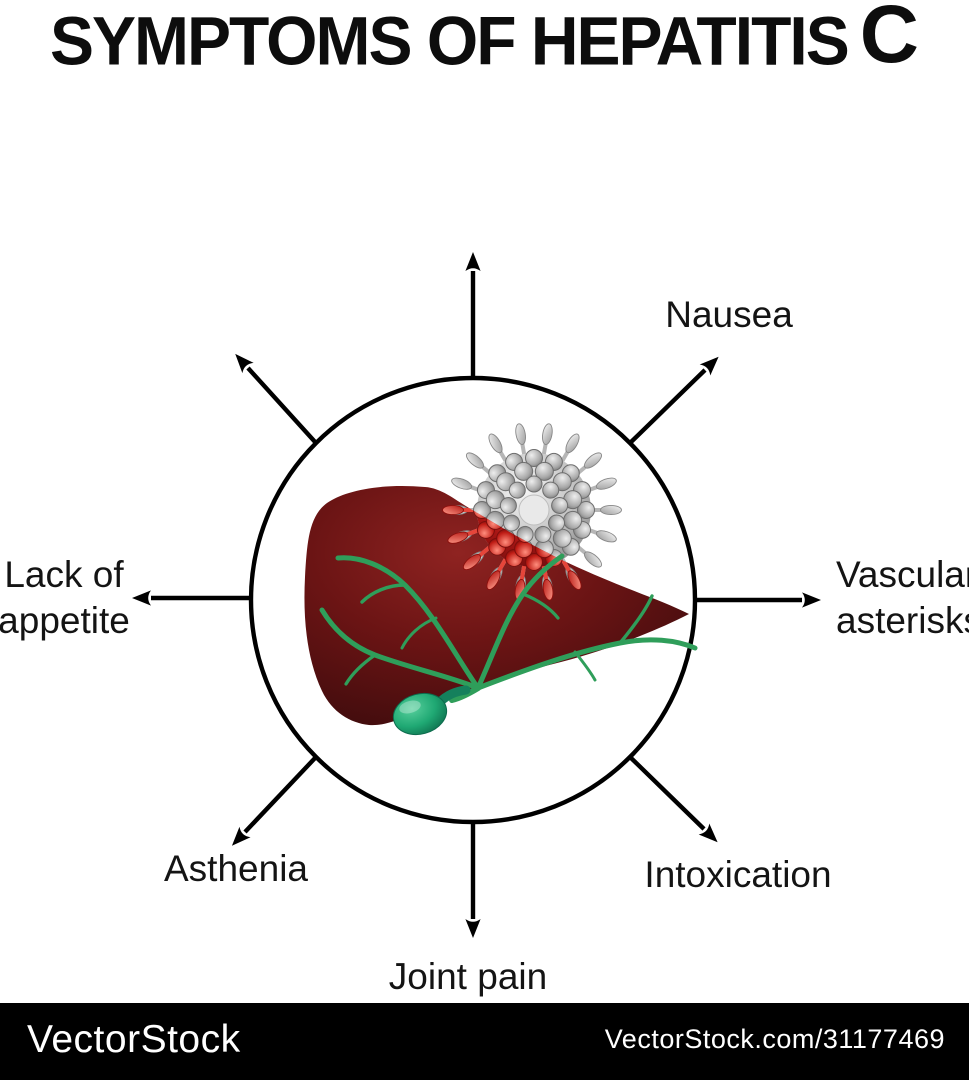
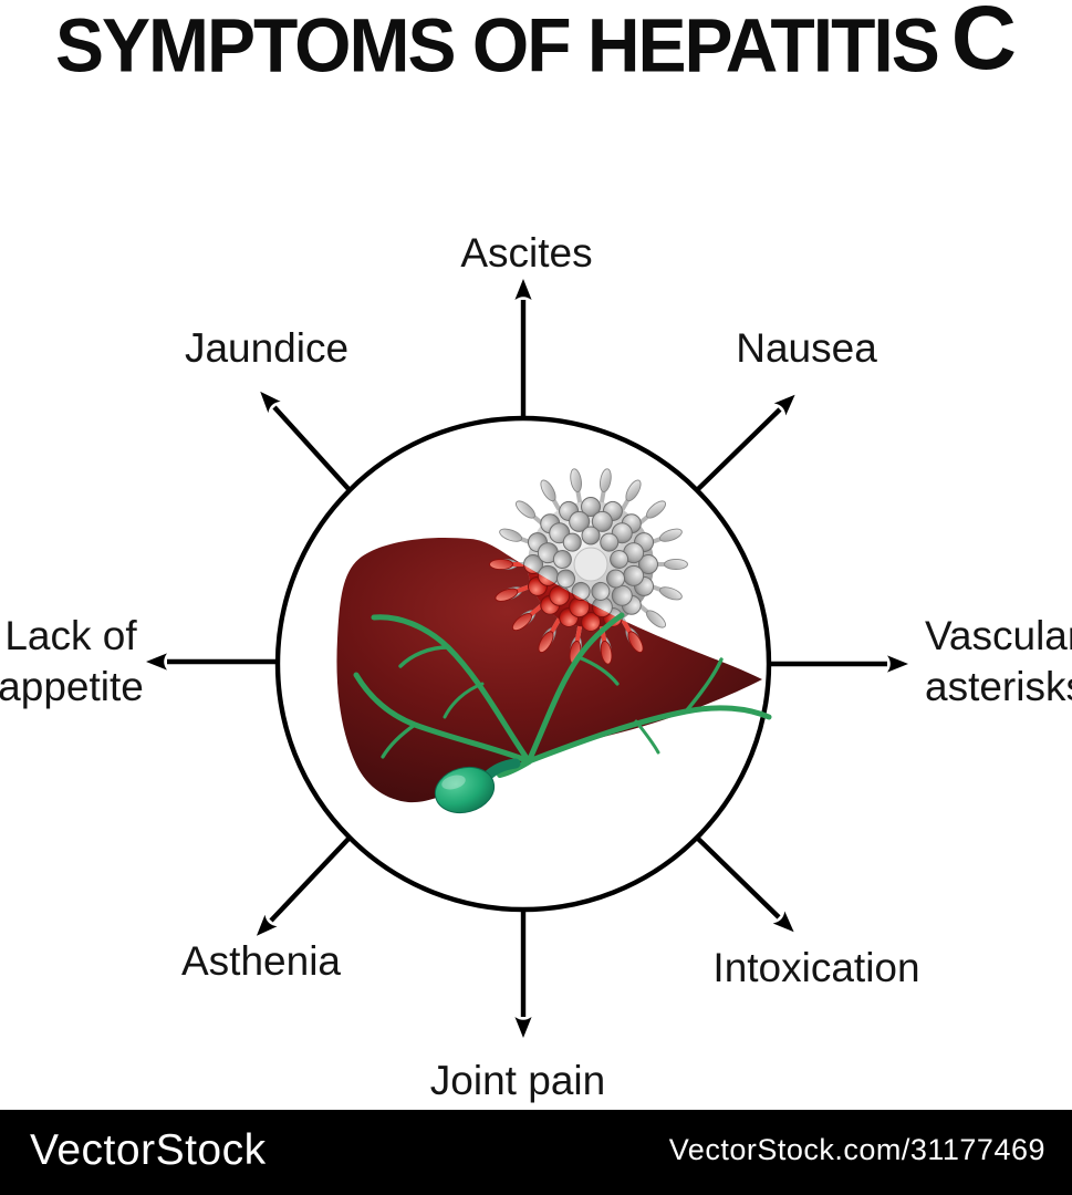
  SYMPTOMS OF HEPATITIS
  C
+ Ascites
+ Jaundice
  Nausea
  Lack of
  appetite
  Vascula
  asterisk
  Asthenia
  Intoxication
  Joint pain
  VectorStock
  VectorStock.com/31177469
